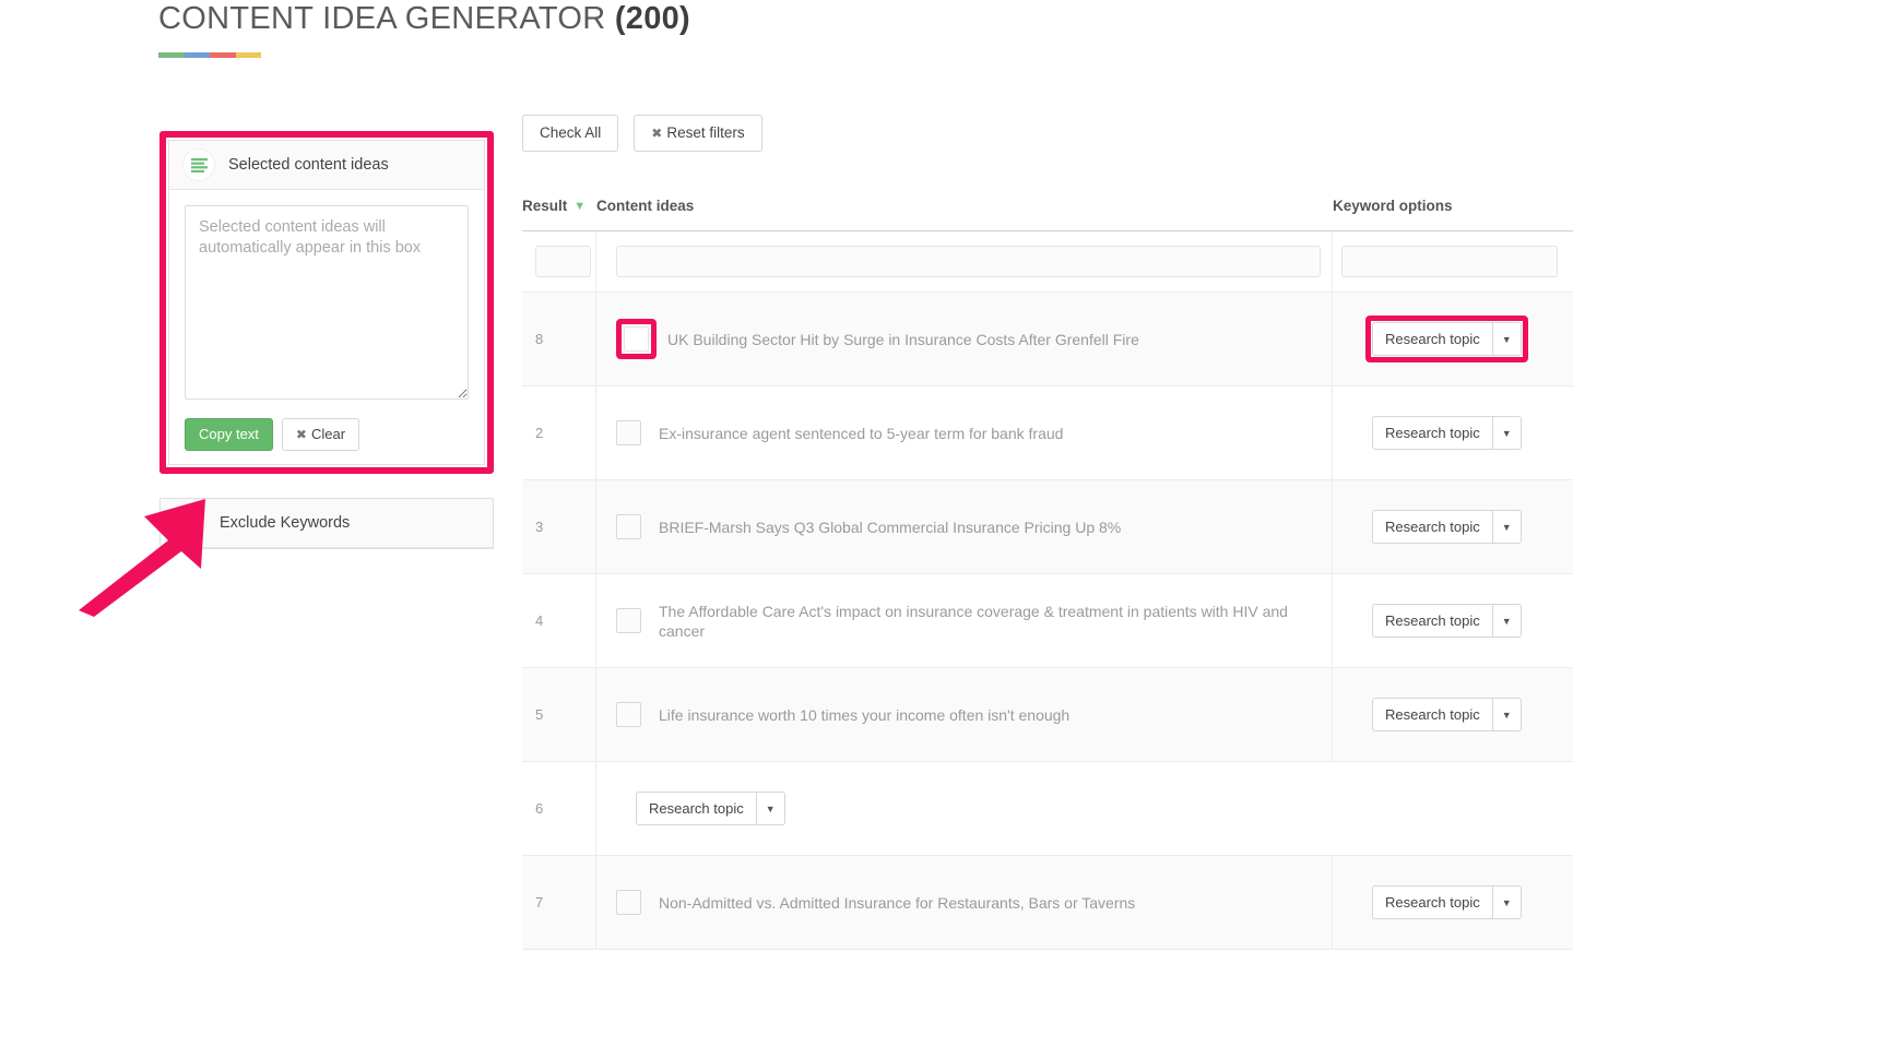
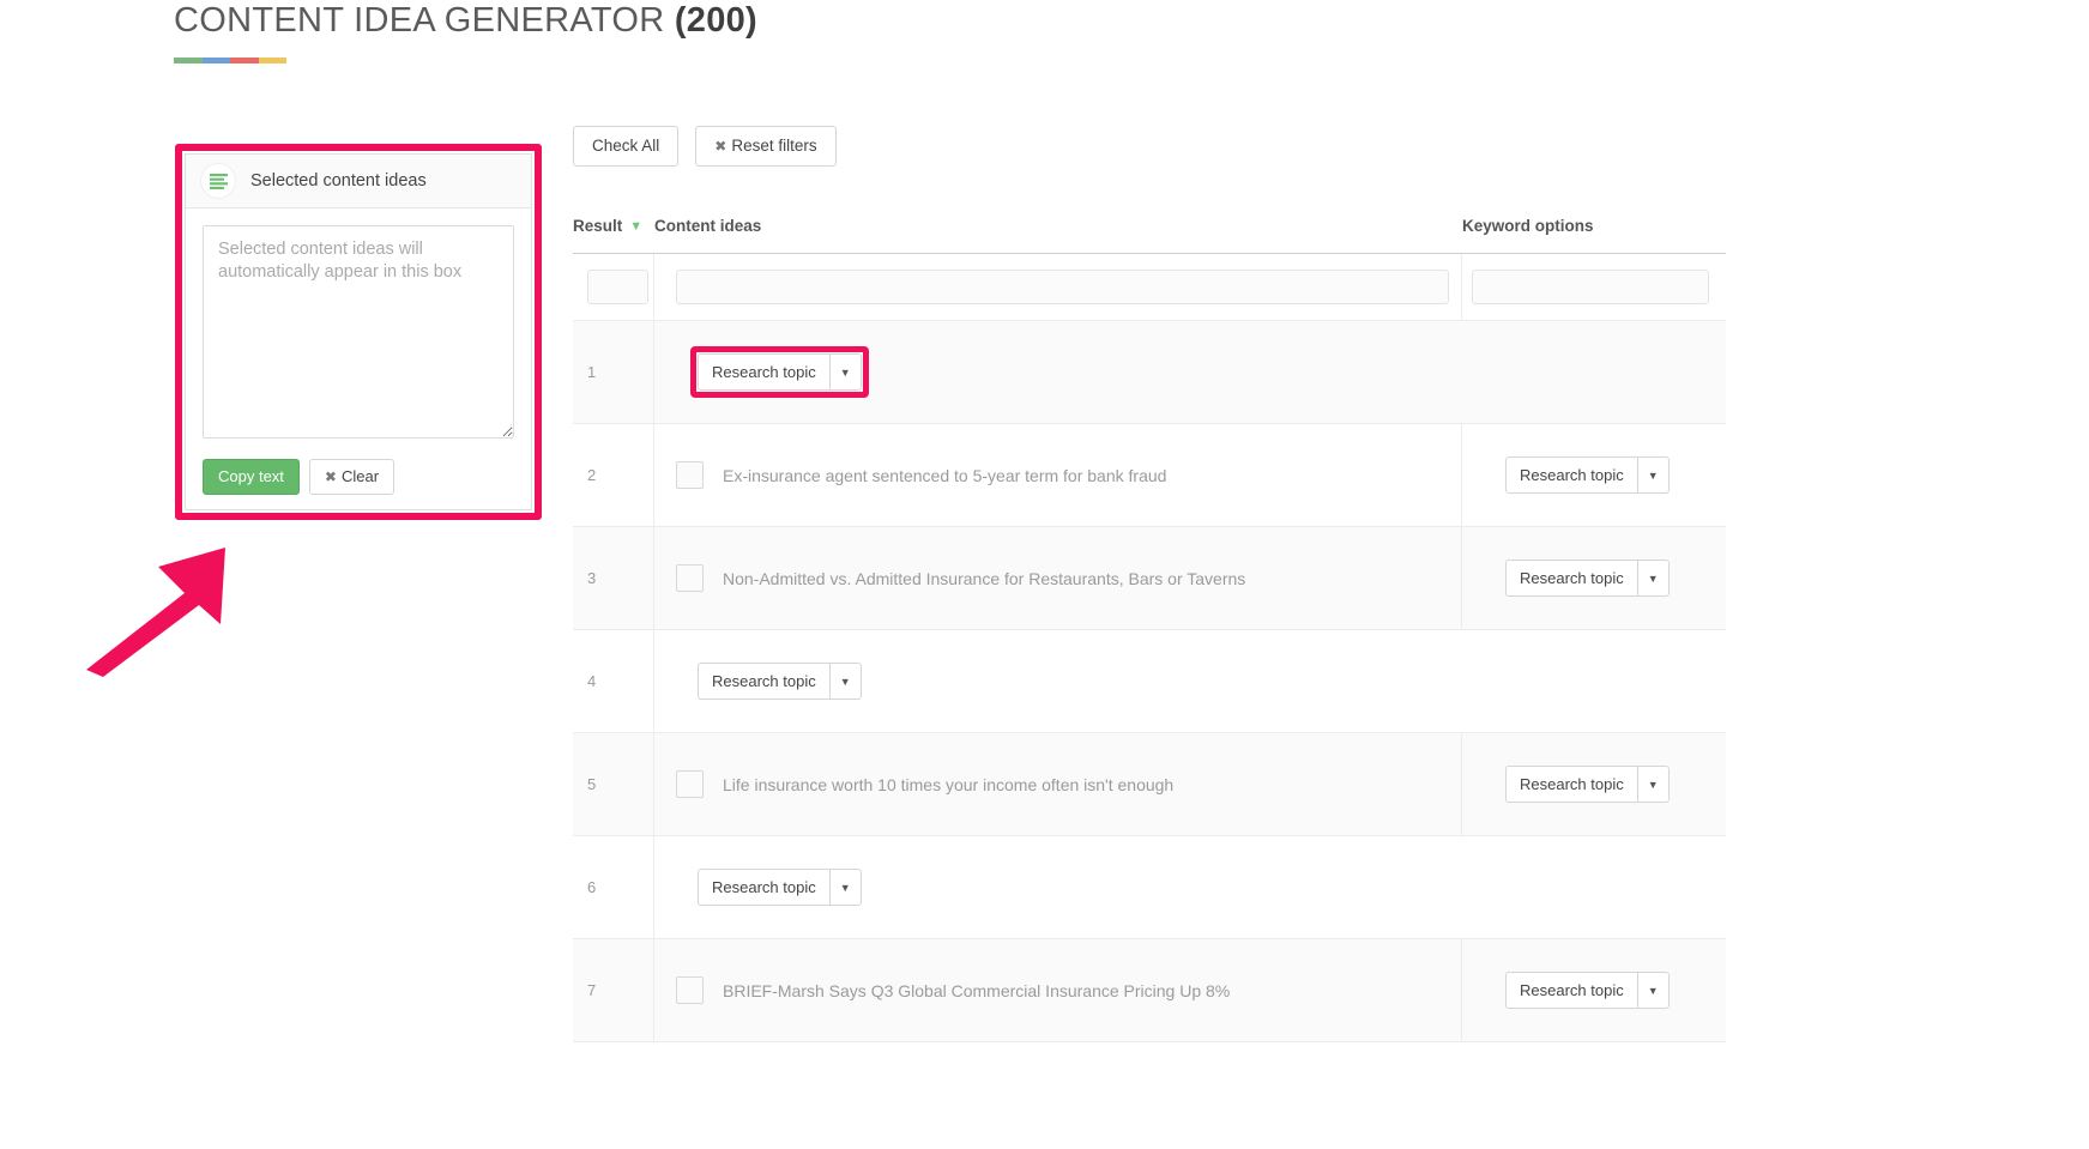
  CONTENT IDEA GENERATOR (200)
  Selected content ideas
  Copy text
  ✖ Clear
- Exclude Keywords
  Check All
  ✖ Reset filters
  Result
  ▼
  Content ideas
  Keyword options
- 8
+ 1
- UK Building Sector Hit by Surge in Insurance Costs After Grenfell Fire
  Research topic
  ▼
  2
  Ex-insurance agent sentenced to 5-year term for bank fraud
  Research topic
  ▼
  3
- BRIEF-Marsh Says Q3 Global Commercial Insurance Pricing Up 8%
+ Non-Admitted vs. Admitted Insurance for Restaurants, Bars or Taverns
  Research topic
  ▼
  4
- The Affordable Care Act's impact on insurance coverage & treatment in patients with HIV and cancer
  Research topic
  ▼
  5
  Life insurance worth 10 times your income often isn't enough
  Research topic
  ▼
  6
  Research topic
  ▼
  7
- Non-Admitted vs. Admitted Insurance for Restaurants, Bars or Taverns
+ BRIEF-Marsh Says Q3 Global Commercial Insurance Pricing Up 8%
  Research topic
  ▼
